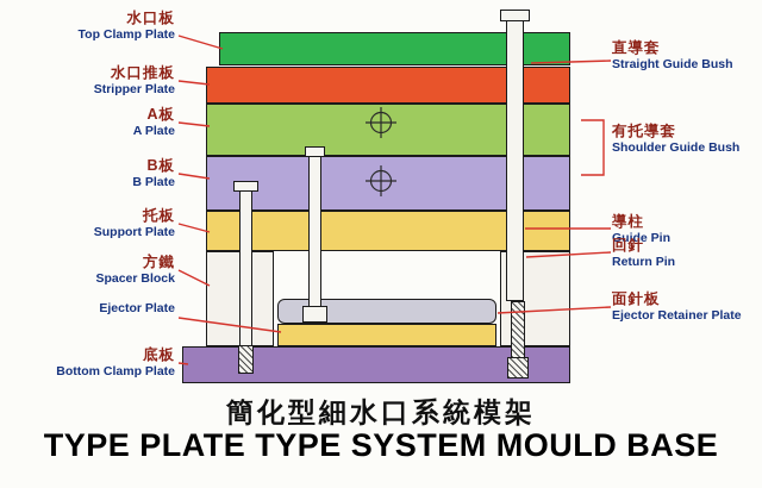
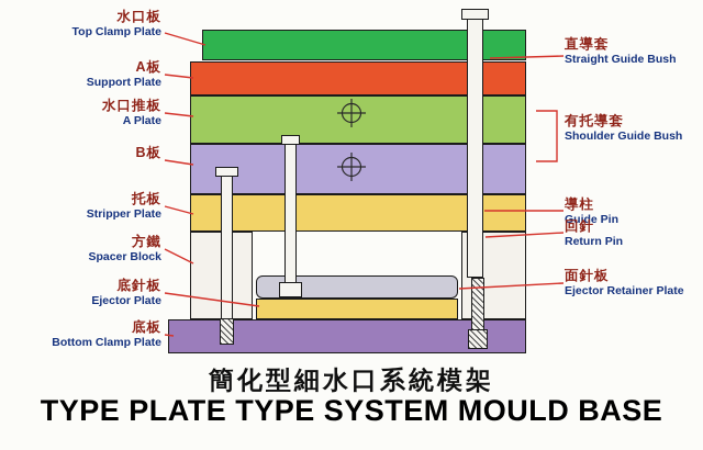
  水口板
  Top Clamp Plate
- 水口推板
+ A板
- Stripper Plate
+ Support Plate
- A板
+ 水口推板
  A Plate
  B板
- B Plate
  托板
- Support Plate
+ Stripper Plate
  方鐵
  Spacer Block
+ 底針板
  Ejector Plate
  底板
  Bottom Clamp Plate
  直導套
  Straight Guide Bush
  有托導套
  Shoulder Guide Bush
  導柱
  Guide Pin
  回針
  Return Pin
  面針板
  Ejector Retainer Plate
  簡化型細水口系統模架
  TYPE PLATE TYPE SYSTEM MOULD BASE
